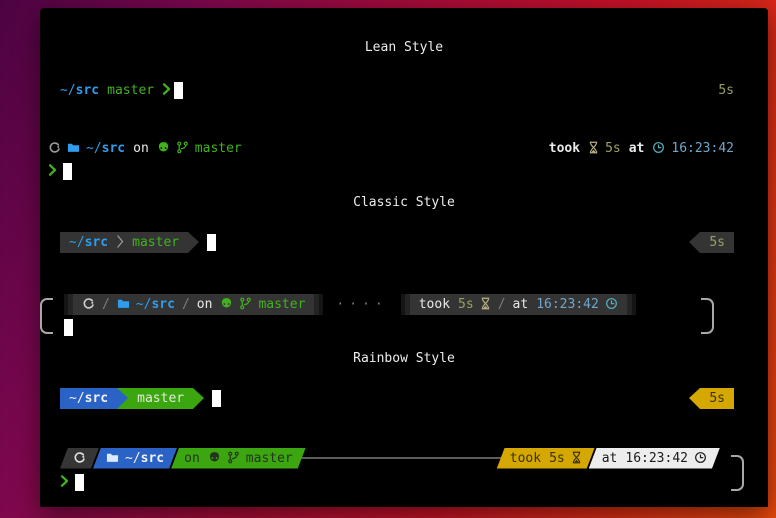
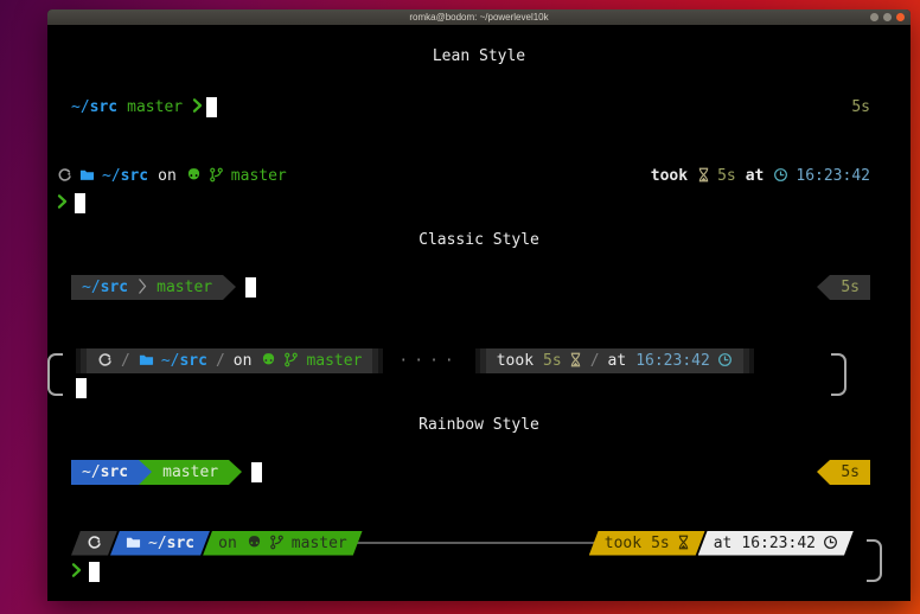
+ romka@bodom: ~/powerlevel10k
  Lean Style
  ~/src
  master
  5s
  ~/src
  on
  master
  took
  5s
  at
  16:23:42
  Classic Style
  ~/src
  master
  5s
  /
  ~/src
  /
  on
  master
  ····
  took
  5s
  /
  at
  16:23:42
  Rainbow Style
  ~/src
  master
  5s
  ~/src
  on
  master
  took
  5s
  at
  16:23:42
